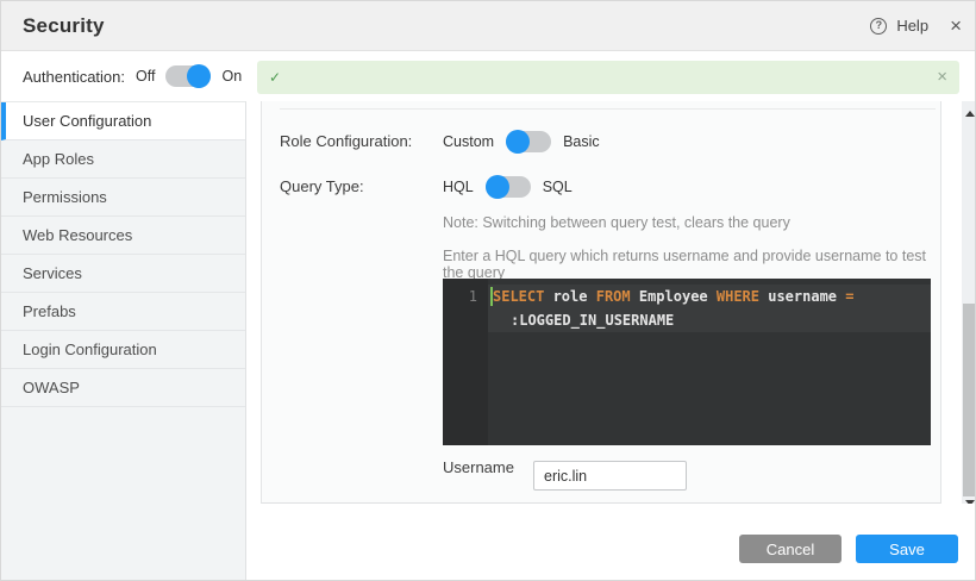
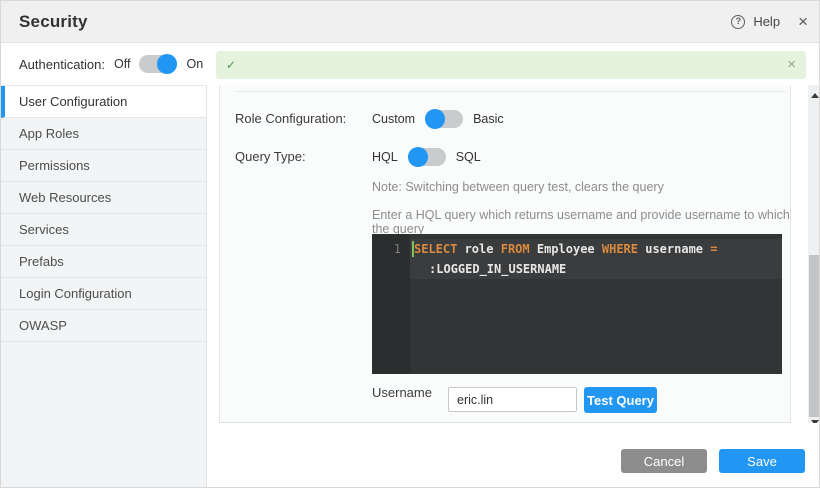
  Security
  ?
  Help
  ×
  Authentication:
  Off
  On
  ✓
  ×
  User Configuration
  App Roles
  Permissions
  Web Resources
  Services
  Prefabs
  Login Configuration
  OWASP
  Role Configuration:
  Custom
  Basic
  Query Type:
  HQL
  SQL
  Note: Switching between query test, clears the query
- Enter a HQL query which returns username and provide username to test the query
+ Enter a HQL query which returns username and provide username to which the query
  1
  SELECT role FROM Employee WHERE username =
  :LOGGED_IN_USERNAME
  Username
  eric.lin
+ Test Query
  Cancel
  Save
